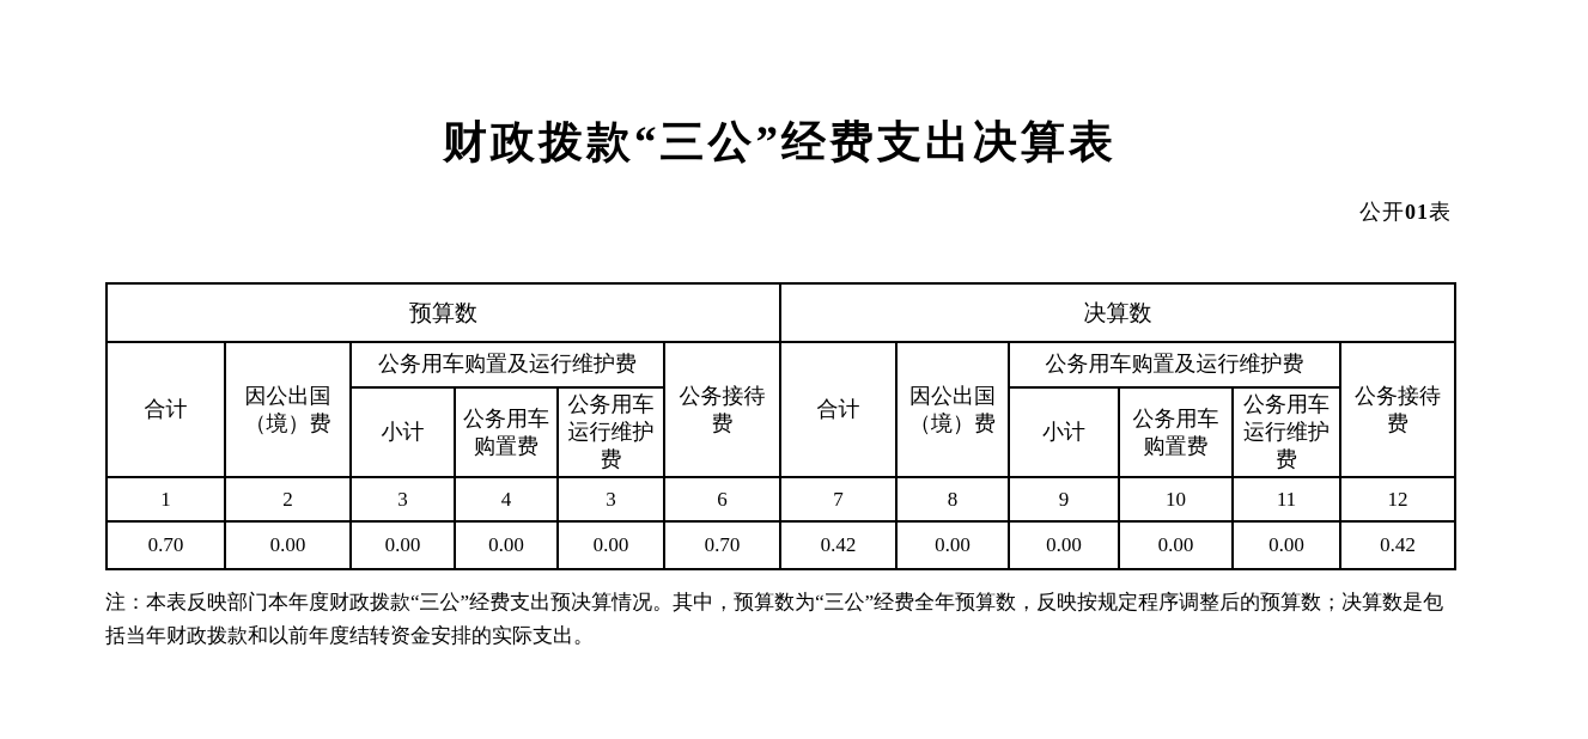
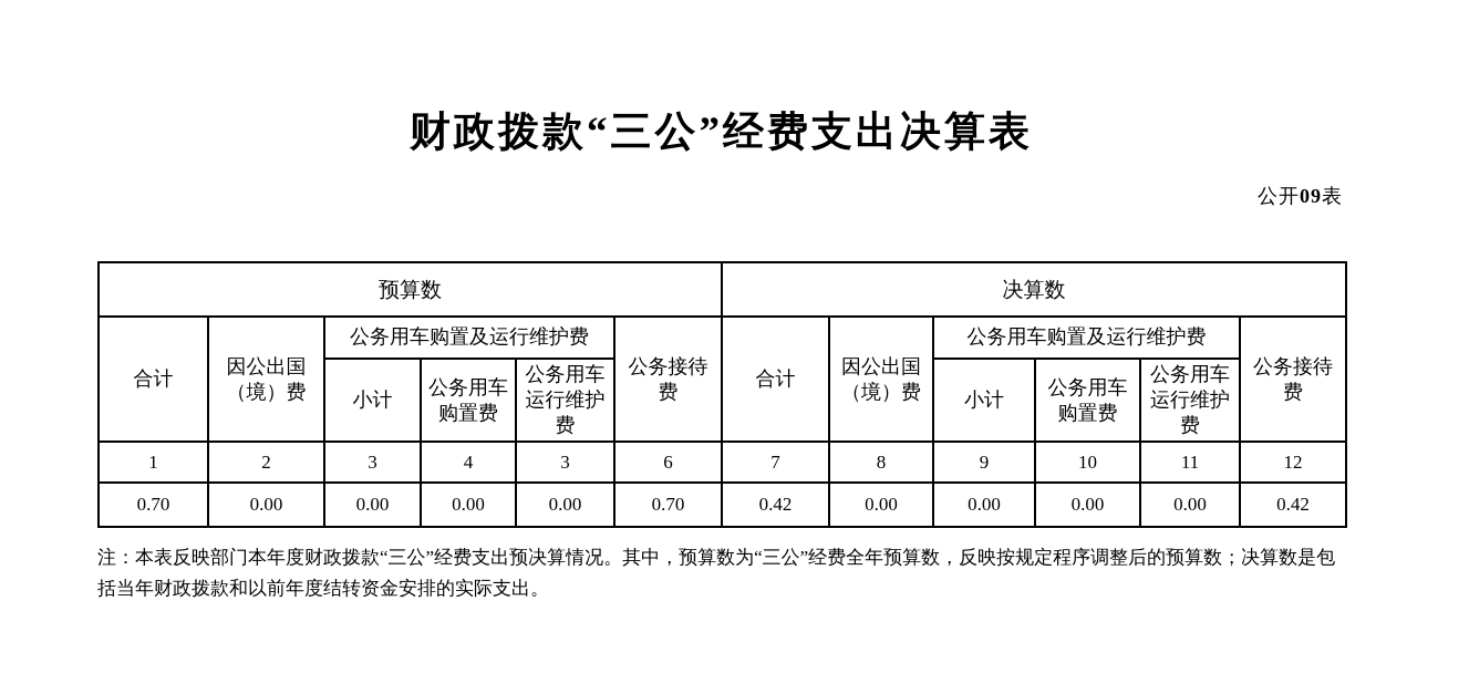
  财政拨款“三公”经费支出决算表
- 公开01表
+ 公开09表
  预算数	决算数
  合计	因公出国 （境）费	公务用车购置及运行维护费	公务接待 费	合计	因公出国 （境）费	公务用车购置及运行维护费	公务接待 费
  小计	公务用车 购置费	公务用车 运行维护 费	小计	公务用车 购置费	公务用车 运行维护 费
  1	2	3	4	3	6	7	8	9	10	11	12
  0.70	0.00	0.00	0.00	0.00	0.70	0.42	0.00	0.00	0.00	0.00	0.42
  注：本表反映部门本年度财政拨款“三公”经费支出预决算情况。其中，预算数为“三公”经费全年预算数，反映按规定程序调整后的预算数；决算数是包括当年财政拨款和以前年度结转资金安排的实际支出。
